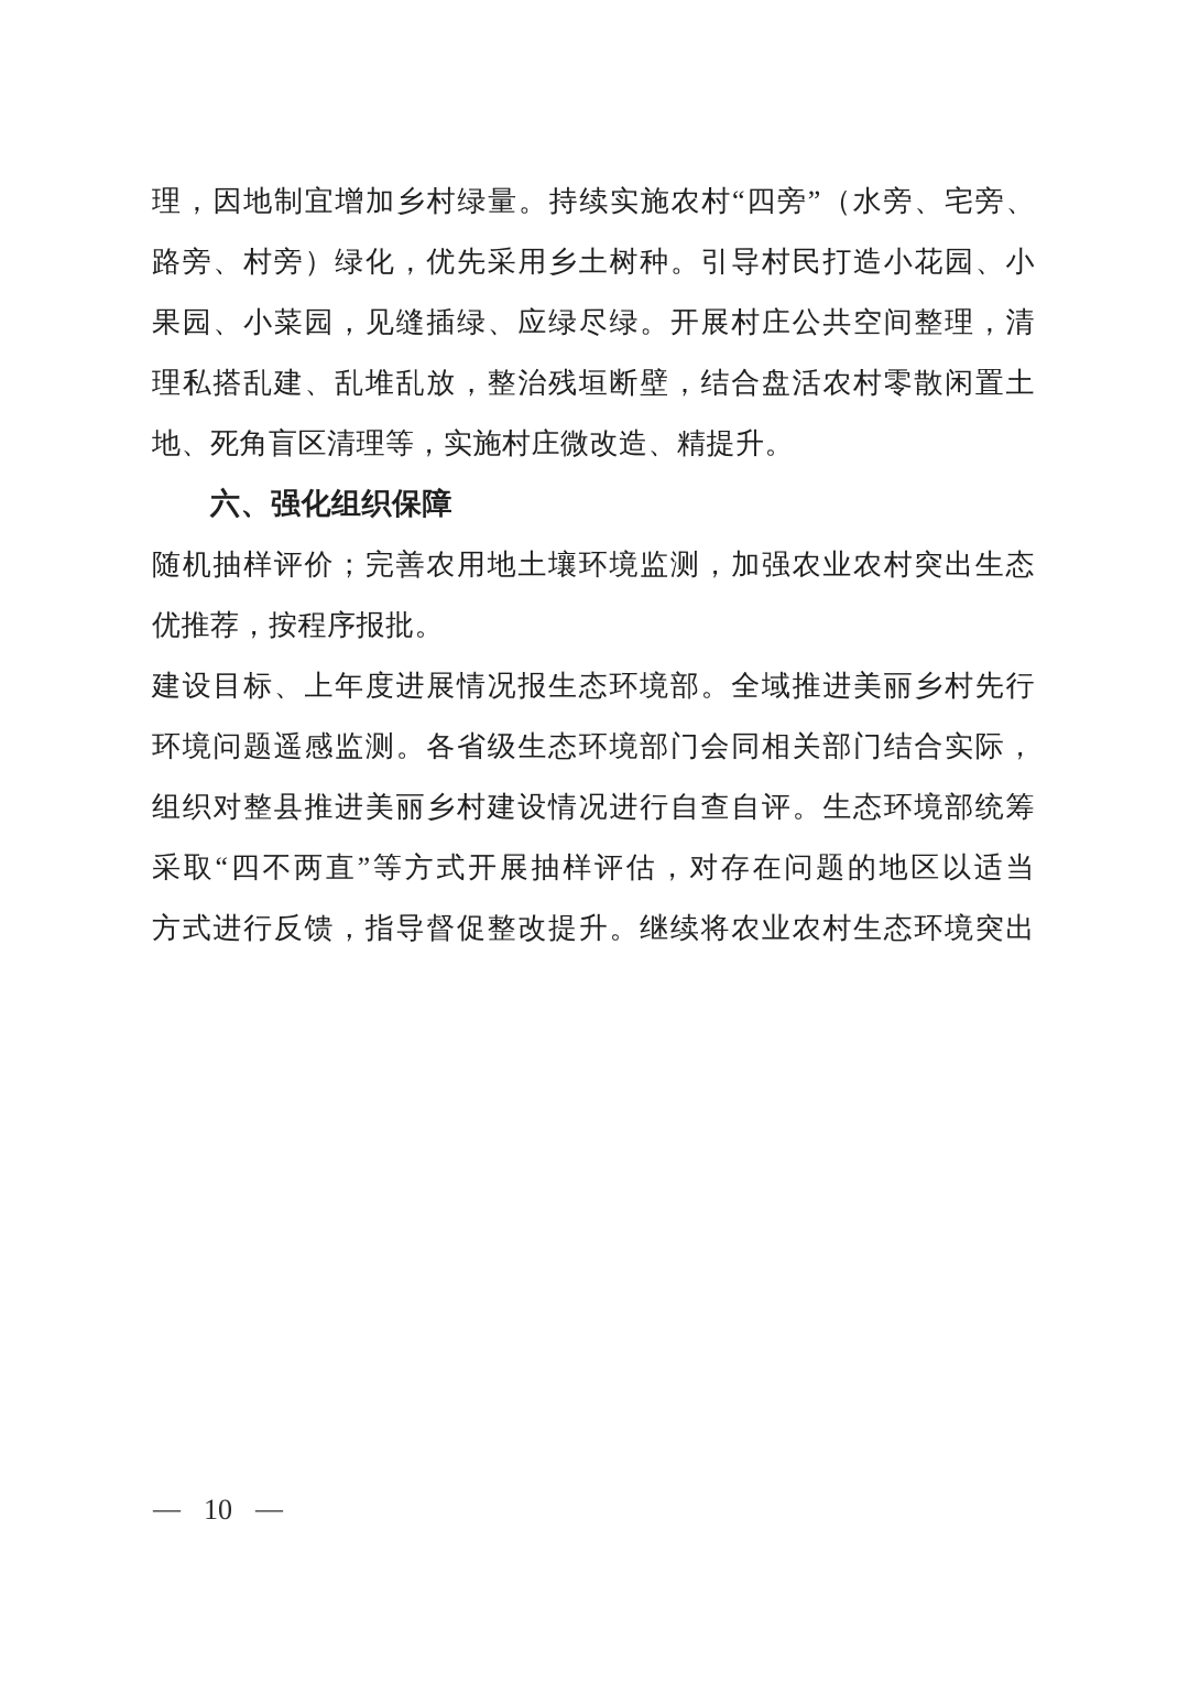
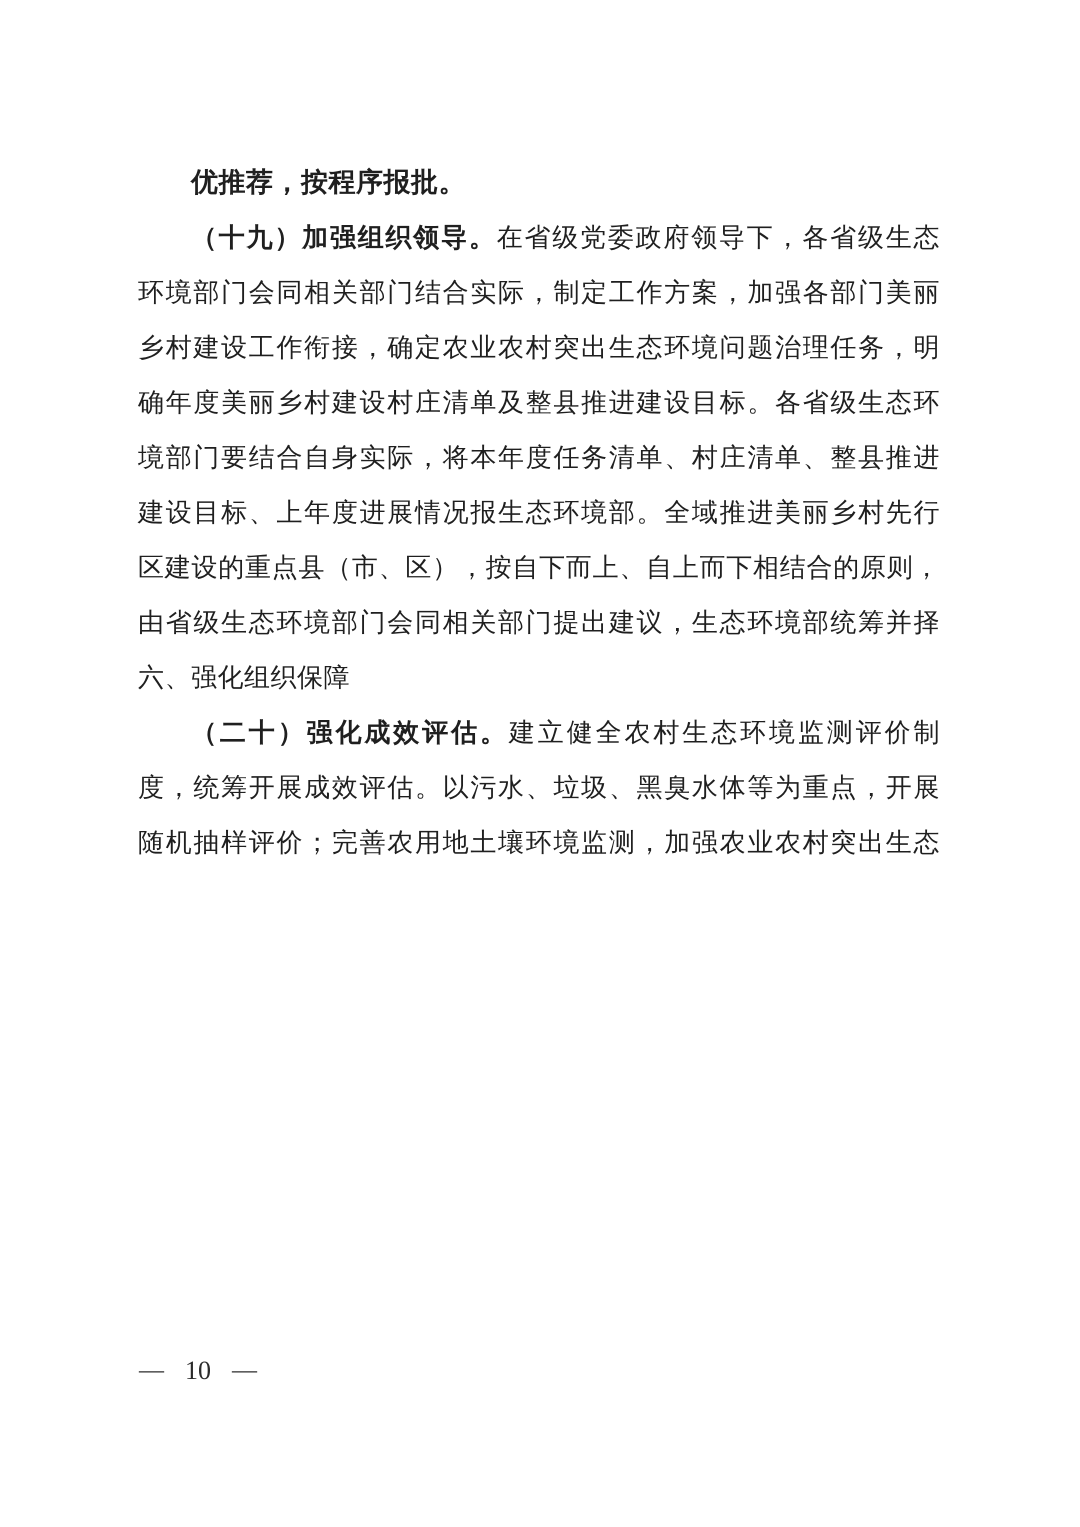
- 理，因地制宜增加乡村绿量。持续实施农村“四旁”（水旁、宅旁、
- 路旁、村旁）绿化，优先采用乡土树种。引导村民打造小花园、小
- 果园、小菜园，见缝插绿、应绿尽绿。开展村庄公共空间整理，清
- 理私搭乱建、乱堆乱放，整治残垣断壁，结合盘活农村零散闲置土
- 地、死角盲区清理等，实施村庄微改造、精提升。
- 六、强化组织保障
+ 优推荐，按程序报批。
+ （十九）加强组织领导。在省级党委政府领导下，各省级生态
+ 环境部门会同相关部门结合实际，制定工作方案，加强各部门美丽
+ 乡村建设工作衔接，确定农业农村突出生态环境问题治理任务，明
+ 确年度美丽乡村建设村庄清单及整县推进建设目标。各省级生态环
+ 境部门要结合自身实际，将本年度任务清单、村庄清单、整县推进
- 随机抽样评价；完善农用地土壤环境监测，加强农业农村突出生态
+ 建设目标、上年度进展情况报生态环境部。全域推进美丽乡村先行
+ 区建设的重点县（市、区），按自下而上、自上而下相结合的原则，
+ 由省级生态环境部门会同相关部门提出建议，生态环境部统筹并择
- 优推荐，按程序报批。
+ 六、强化组织保障
+ （二十）强化成效评估。建立健全农村生态环境监测评价制
+ 度，统筹开展成效评估。以污水、垃圾、黑臭水体等为重点，开展
- 建设目标、上年度进展情况报生态环境部。全域推进美丽乡村先行
+ 随机抽样评价；完善农用地土壤环境监测，加强农业农村突出生态
- 环境问题遥感监测。各省级生态环境部门会同相关部门结合实际，
- 组织对整县推进美丽乡村建设情况进行自查自评。生态环境部统筹
- 采取“四不两直”等方式开展抽样评估，对存在问题的地区以适当
- 方式进行反馈，指导督促整改提升。继续将农业农村生态环境突出
  —
  10
  —
